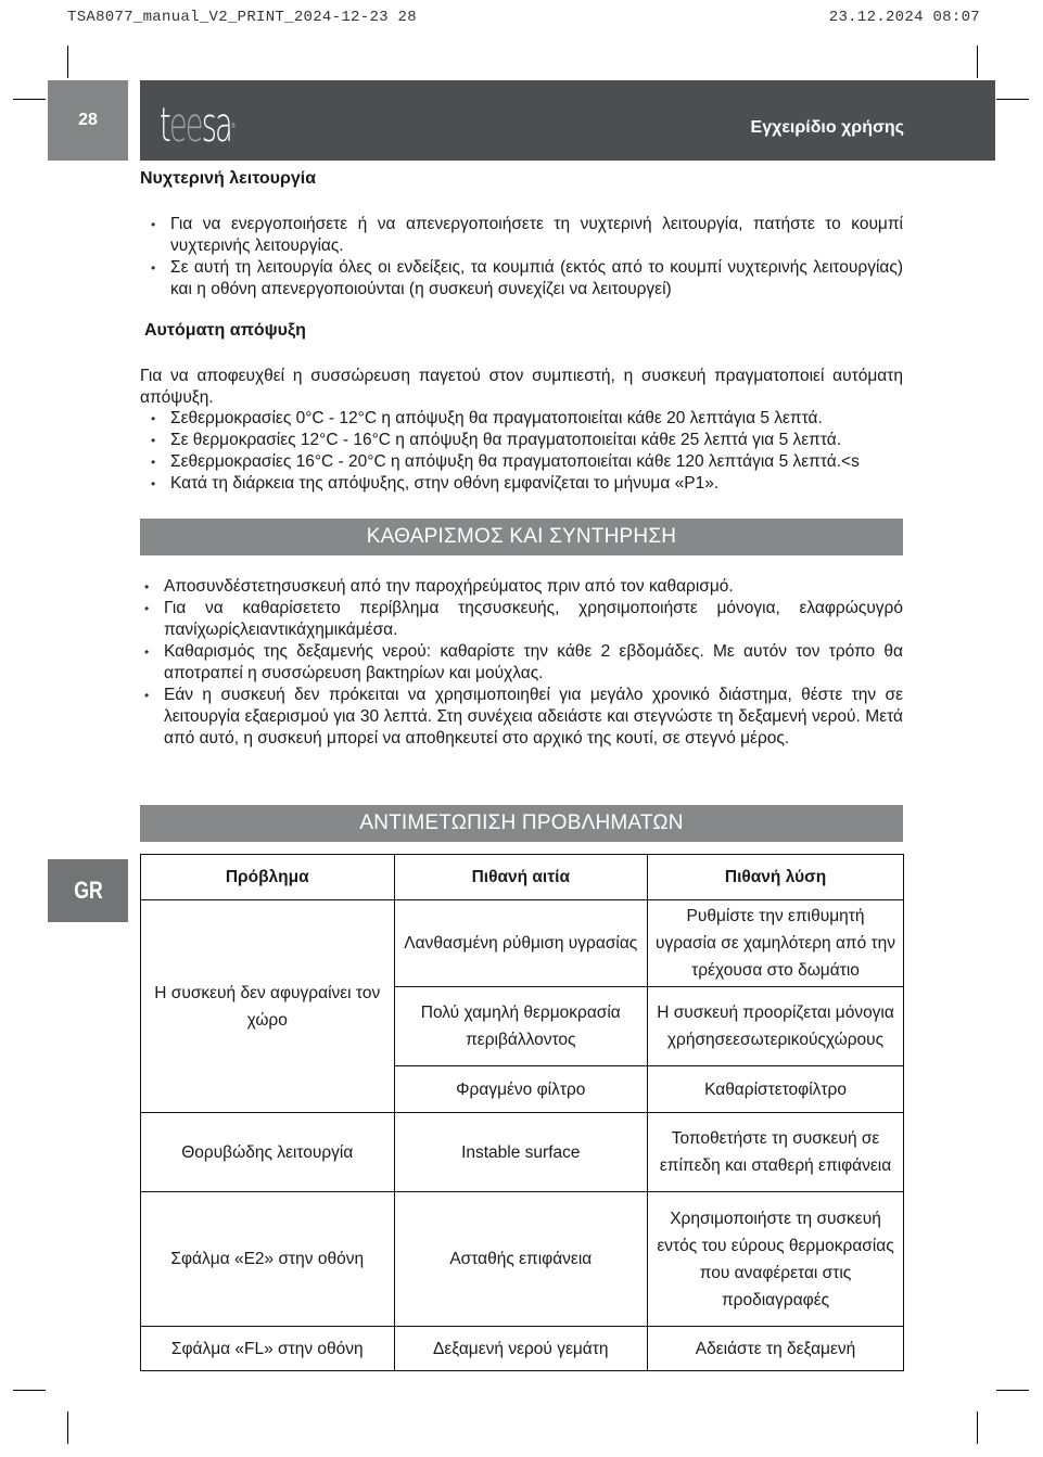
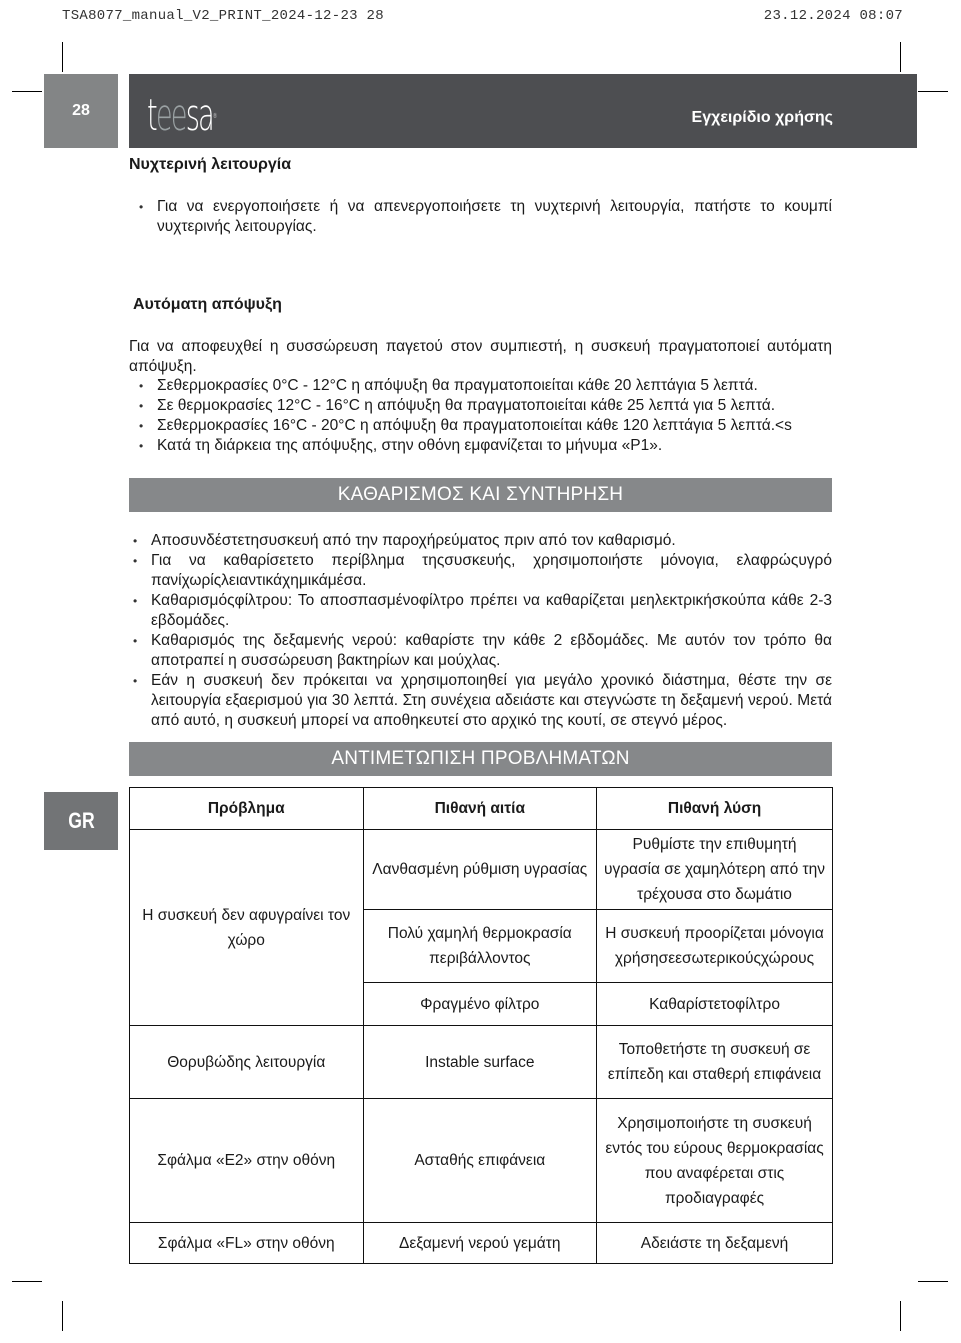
  TSA8077_manual_V2_PRINT_2024-12-23 28
  23.12.2024 08:07
  28
  teesa®
  Εγχειρίδιο χρήσης
  Νυχτερινή λειτουργία
  Για να ενεργοποιήσετε ή να απενεργοποιήσετε τη νυχτερινή λειτουργία, πατήστε το κουμπί νυχτερινής λειτουργίας.
- Σε αυτή τη λειτουργία όλες οι ενδείξεις, τα κουμπιά (εκτός από το κουμπί νυχτερινής λειτουργίας) και η οθόνη απενεργοποιούνται (η συσκευή συνεχίζει να λειτουργεί)
  Αυτόματη απόψυξη
  Για να αποφευχθεί η συσσώρευση παγετού στον συμπιεστή, η συσκευή πραγματοποιεί αυτόματη απόψυξη.
  Σεθερμοκρασίες 0°C - 12°C η απόψυξη θα πραγματοποιείται κάθε 20 λεπτάγια 5 λεπτά.
  Σε θερμοκρασίες 12°C - 16°C η απόψυξη θα πραγματοποιείται κάθε 25 λεπτά για 5 λεπτά.
  Σεθερμοκρασίες 16°C - 20°C η απόψυξη θα πραγματοποιείται κάθε 120 λεπτάγια 5 λεπτά.<s
  Κατά τη διάρκεια της απόψυξης, στην οθόνη εμφανίζεται το μήνυμα «P1».
  ΚΑΘΑΡΙΣΜΟΣ ΚΑΙ ΣΥΝΤΗΡΗΣΗ
  Αποσυνδέστετησυσκευή από την παροχήρεύματος πριν από τον καθαρισμό.
  Για να καθαρίσετετο περίβλημα τηςσυσκευής, χρησιμοποιήστε μόνογια, ελαφρώςυγρό πανίχωρίςλειαντικάχημικάμέσα.
+ Καθαρισμόςφίλτρου: Το αποσπασμένοφίλτρο πρέπει να καθαρίζεται μεηλεκτρικήσκούπα κάθε 2-3 εβδομάδες.
  Καθαρισμός της δεξαμενής νερού: καθαρίστε την κάθε 2 εβδομάδες. Με αυτόν τον τρόπο θα αποτραπεί η συσσώρευση βακτηρίων και μούχλας.
  Εάν η συσκευή δεν πρόκειται να χρησιμοποιηθεί για μεγάλο χρονικό διάστημα, θέστε την σε λειτουργία εξαερισμού για 30 λεπτά. Στη συνέχεια αδειάστε και στεγνώστε τη δεξαμενή νερού. Μετά από αυτό, η συσκευή μπορεί να αποθηκευτεί στο αρχικό της κουτί, σε στεγνό μέρος.
  ΑΝΤΙΜΕΤΩΠΙΣΗ ΠΡΟΒΛΗΜΑΤΩΝ
  GR
  Πρόβλημα	Πιθανή αιτία	Πιθανή λύση
  Η συσκευή δεν αφυγραίνει τον χώρο	Λανθασμένη ρύθμιση υγρασίας	Ρυθμίστε την επιθυμητή υγρασία σε χαμηλότερη από την τρέχουσα στο δωμάτιο
  Πολύ χαμηλή θερμοκρασία περιβάλλοντος	Η συσκευή προορίζεται μόνογια χρήσησεεσωτερικούςχώρους
  Φραγμένο φίλτρο	Καθαρίστετοφίλτρο
  Θορυβώδης λειτουργία	Instable surface	Τοποθετήστε τη συσκευή σε επίπεδη και σταθερή επιφάνεια
  Σφάλμα «E2» στην οθόνη	Ασταθής επιφάνεια	Χρησιμοποιήστε τη συσκευή εντός του εύρους θερμοκρασίας που αναφέρεται στις προδιαγραφές
  Σφάλμα «FL» στην οθόνη	Δεξαμενή νερού γεμάτη	Αδειάστε τη δεξαμενή
